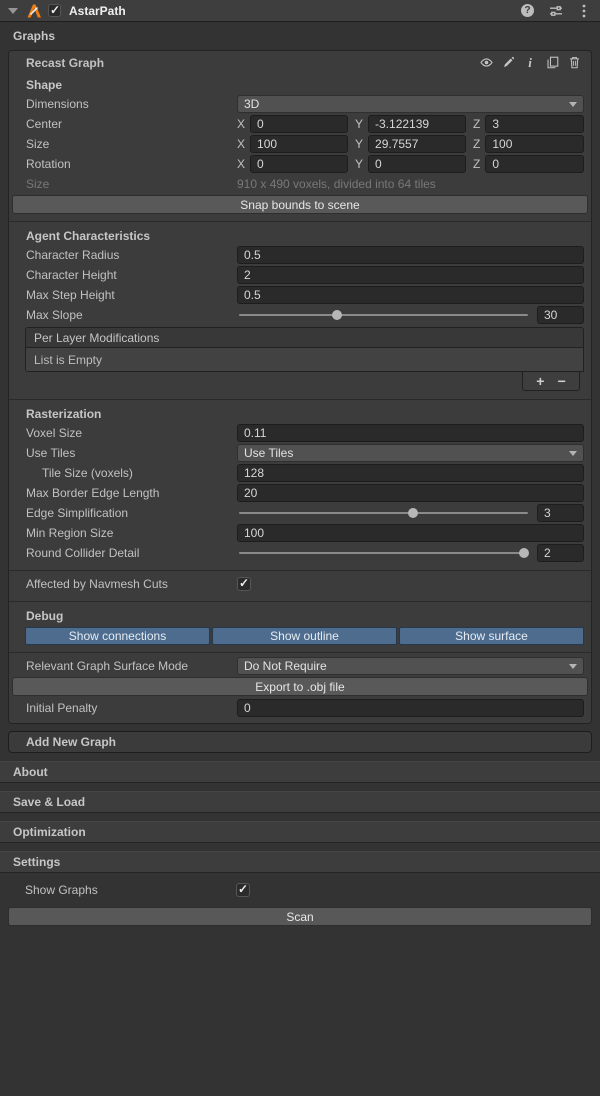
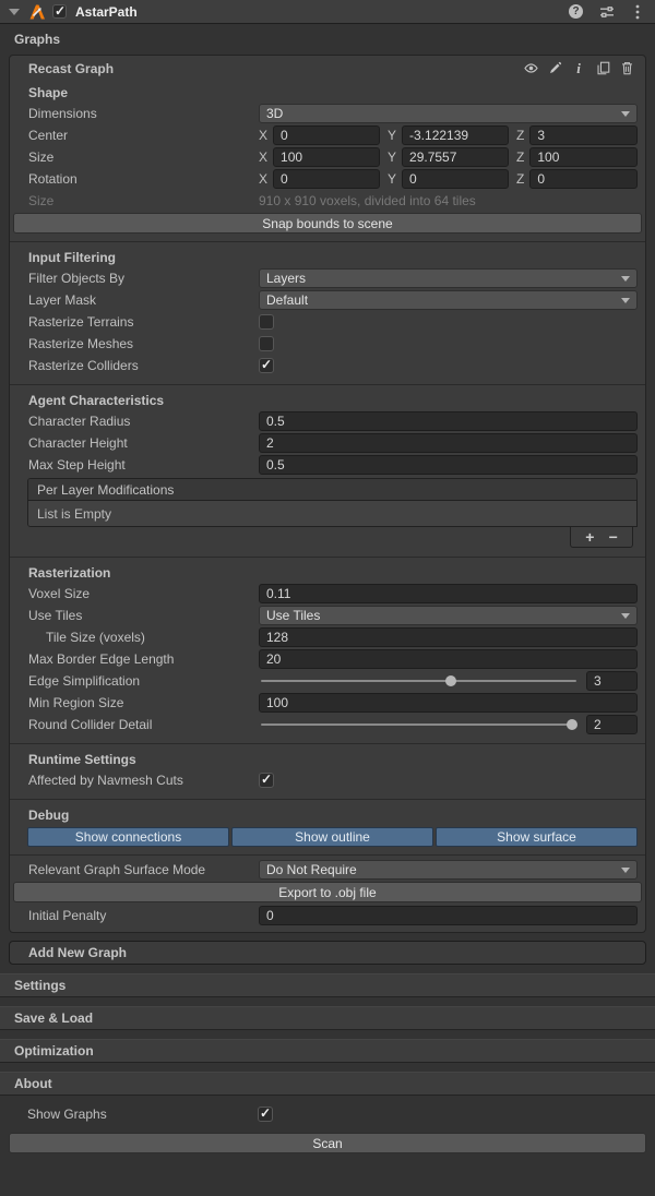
  AstarPath
  ?
  Graphs
  Recast Graph
  i
  Shape
  Dimensions
  3D
  Center
  X
  0
  Y
  -3.122139
  Z
  3
  Size
  X
  100
  Y
  29.7557
  Z
  100
  Rotation
  X
  0
  Y
  0
  Z
  0
  Size
- 910 x 490 voxels, divided into 64 tiles
+ 910 x 910 voxels, divided into 64 tiles
  Snap bounds to scene
+ Input Filtering
+ Filter Objects By
+ Layers
+ Layer Mask
+ Default
+ Rasterize Terrains
+ Rasterize Meshes
+ Rasterize Colliders
  Agent Characteristics
  Character Radius
  0.5
  Character Height
  2
  Max Step Height
  0.5
- Max Slope
- 30
  Per Layer Modifications
  List is Empty
  +
  −
  Rasterization
  Voxel Size
  0.11
  Use Tiles
  Use Tiles
  Tile Size (voxels)
  128
  Max Border Edge Length
  20
  Edge Simplification
  3
  Min Region Size
  100
  Round Collider Detail
  2
+ Runtime Settings
  Affected by Navmesh Cuts
  Debug
  Show connections
  Show outline
  Show surface
  Relevant Graph Surface Mode
  Do Not Require
  Export to .obj file
  Initial Penalty
  0
  Add New Graph
- About
+ Settings
  Save & Load
  Optimization
- Settings
+ About
  Show Graphs
  Scan
